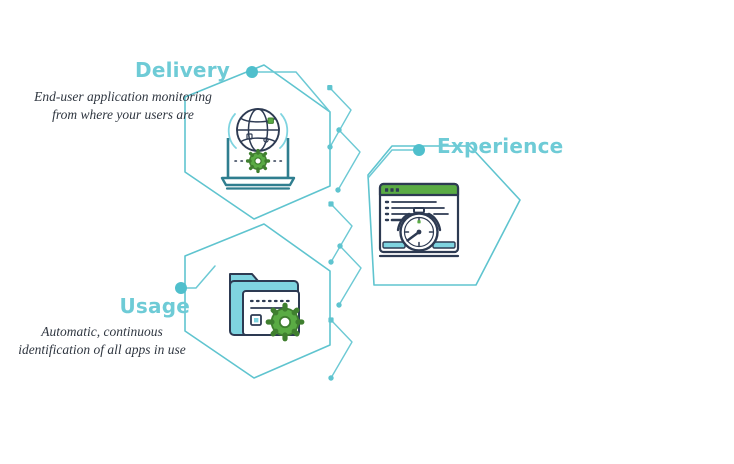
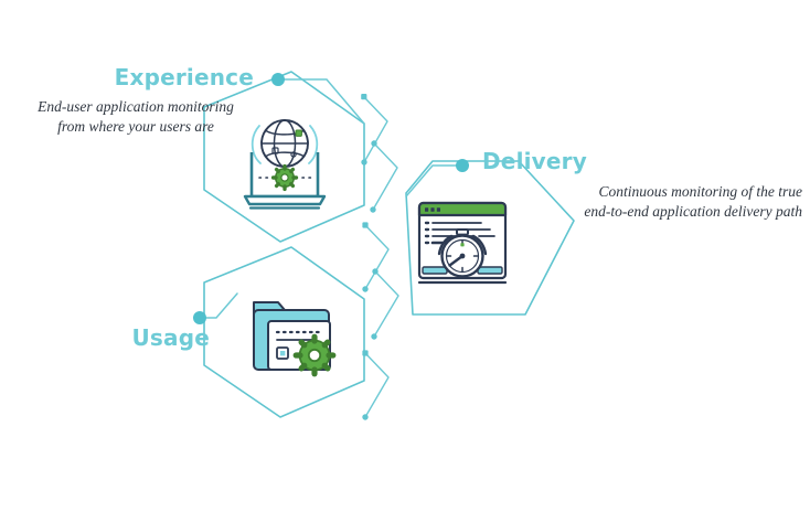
- Delivery
+ Experience
  End-user application monitoring
  from where your users are
  Usage
- Automatic, continuous
- identification of all apps in use
- Experience
+ Delivery
+ Continuous monitoring of the true
+ end-to-end application delivery path
